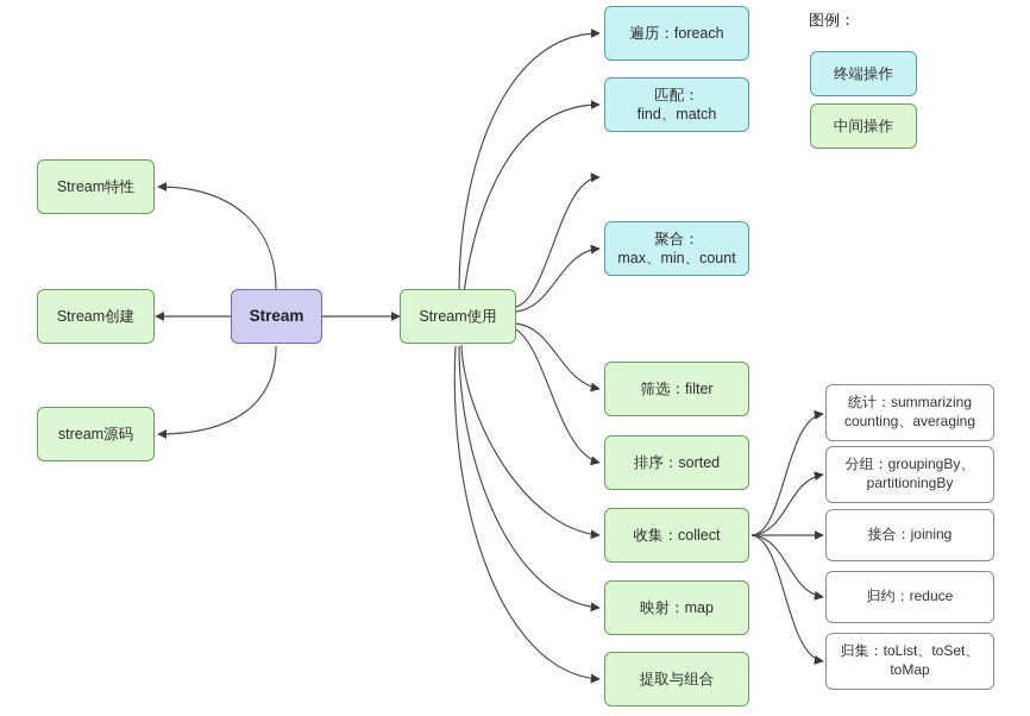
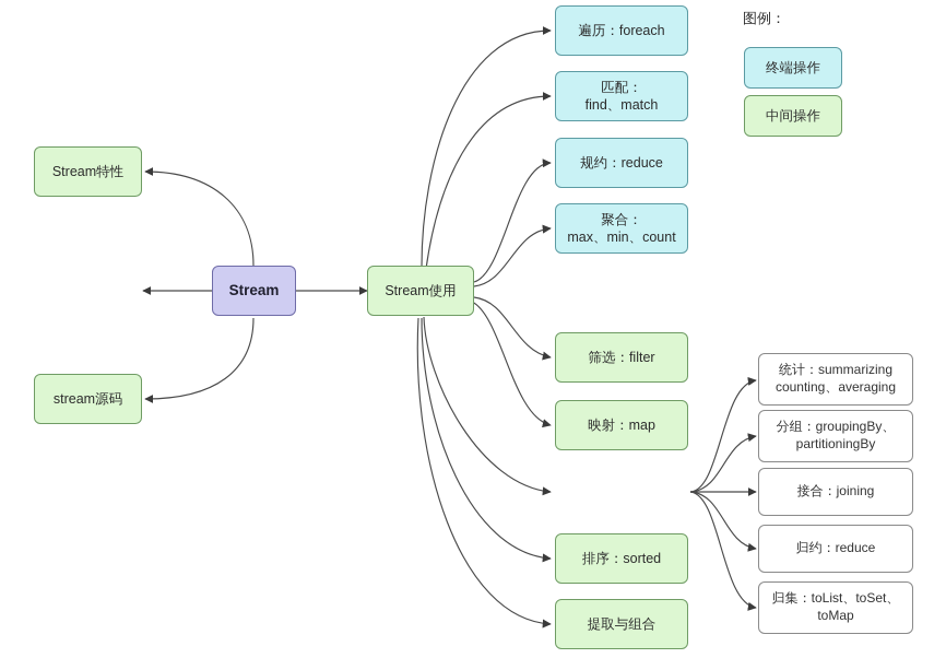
  Stream
  Stream特性
- Stream创建
  stream源码
  Stream使用
  遍历：foreach
  匹配：
  find、match
+ 规约：reduce
  聚合：
  max、min、count
  筛选：filter
- 排序：sorted
+ 映射：map
- 收集：collect
- 映射：map
+ 排序：sorted
  提取与组合
  统计：summarizing
  counting、averaging
  分组：groupingBy、
  partitioningBy
  接合：joining
  归约：reduce
  归集：toList、toSet、
  toMap
  图例：
  终端操作
  中间操作
